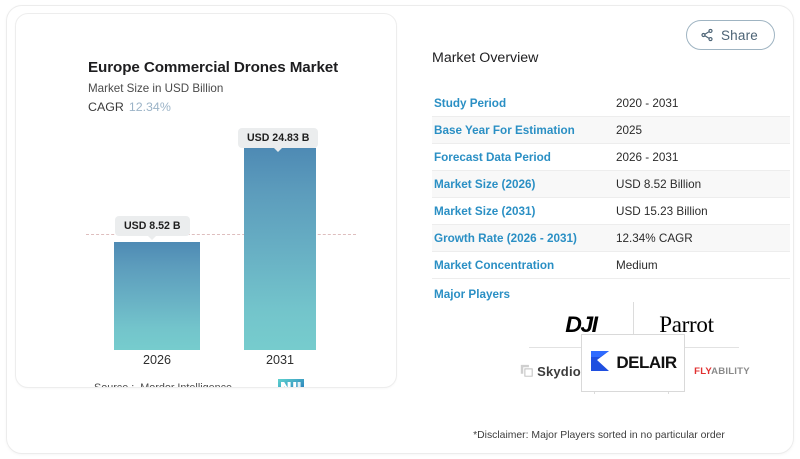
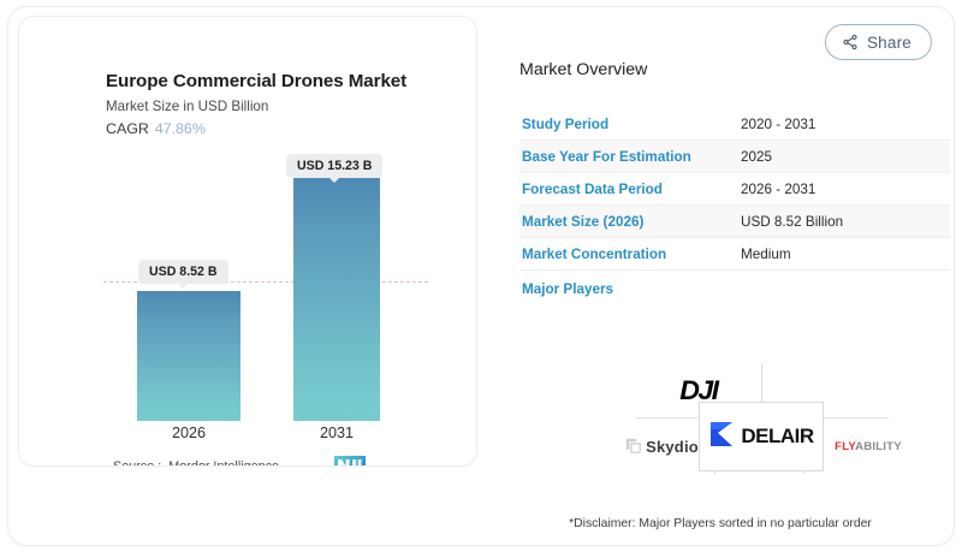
  Share
  Europe Commercial Drones Market
  Market Size in USD Billion
- CAGR 12.34%
+ CAGR 47.86%
  USD 8.52 B
- USD 24.83 B
+ USD 15.23 B
  2026
  2031
  Market Overview
  Study Period
  2020 - 2031
  Base Year For Estimation
  2025
  Forecast Data Period
  2026 - 2031
  Market Size (2026)
  USD 8.52 Billion
- Market Size (2031)
- USD 15.23 Billion
- Growth Rate (2026 - 2031)
- 12.34% CAGR
  Market Concentration
  Medium
  Major Players
  DJI
- Parrot
  Skydio
  FLYABILITY
  DELAIR
  *Disclaimer: Major Players sorted in no particular order
